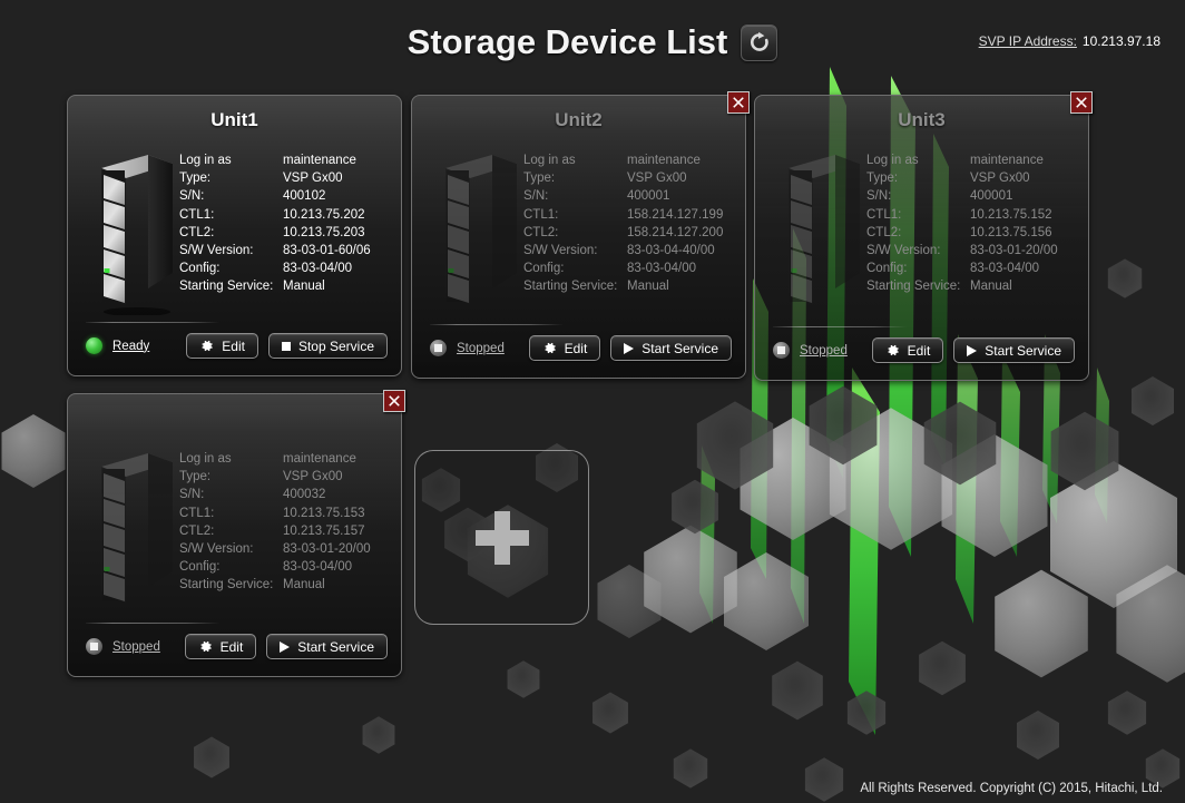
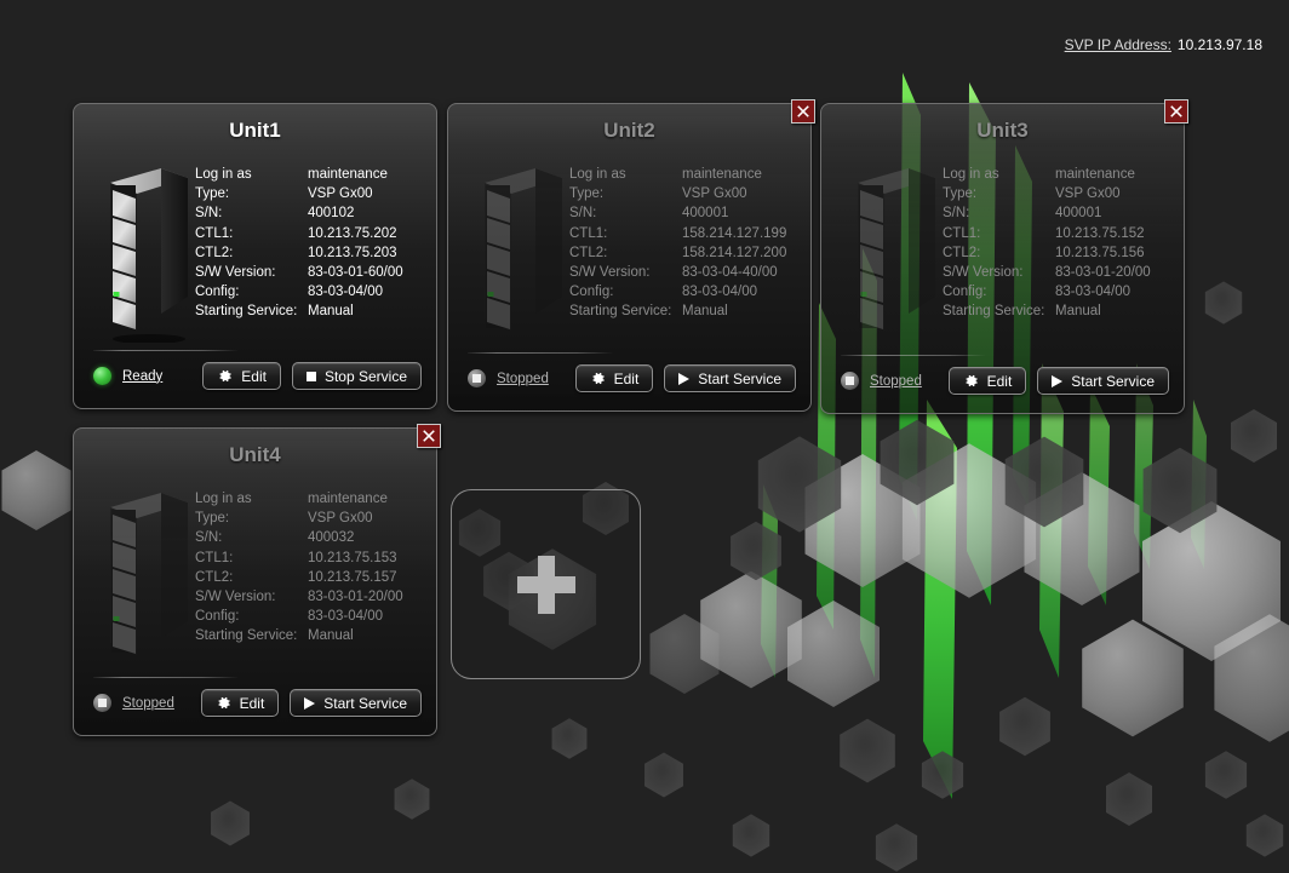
- Storage Device List
  SVP IP Address: 10.213.97.18
  Unit1
  Log in as
  maintenance
  Type:
  VSP Gx00
  S/N:
  400102
  CTL1:
  10.213.75.202
  CTL2:
  10.213.75.203
  S/W Version:
- 83-03-01-60/06
+ 83-03-01-60/00
  Config:
  83-03-04/00
  Starting Service:
  Manual
  Ready
  Edit
  Stop Service
  Unit2
  Log in as
  maintenance
  Type:
  VSP Gx00
  S/N:
  400001
  CTL1:
  158.214.127.199
  CTL2:
  158.214.127.200
  S/W Version:
  83-03-04-40/00
  Config:
  83-03-04/00
  Starting Service:
  Manual
  Stopped
  Edit
  Start Service
  Unit3
  Log in as
  maintenance
  Type:
  VSP Gx00
  S/N:
  400001
  CTL1:
  10.213.75.152
  CTL2:
  10.213.75.156
  S/W Version:
  83-03-01-20/00
  Config:
  83-03-04/00
  Starting Service:
  Manual
  Stopped
  Edit
  Start Service
+ Unit4
  Log in as
  maintenance
  Type:
  VSP Gx00
  S/N:
  400032
  CTL1:
  10.213.75.153
  CTL2:
  10.213.75.157
  S/W Version:
  83-03-01-20/00
  Config:
  83-03-04/00
  Starting Service:
  Manual
  Stopped
  Edit
  Start Service
- All Rights Reserved. Copyright (C) 2015, Hitachi, Ltd.
